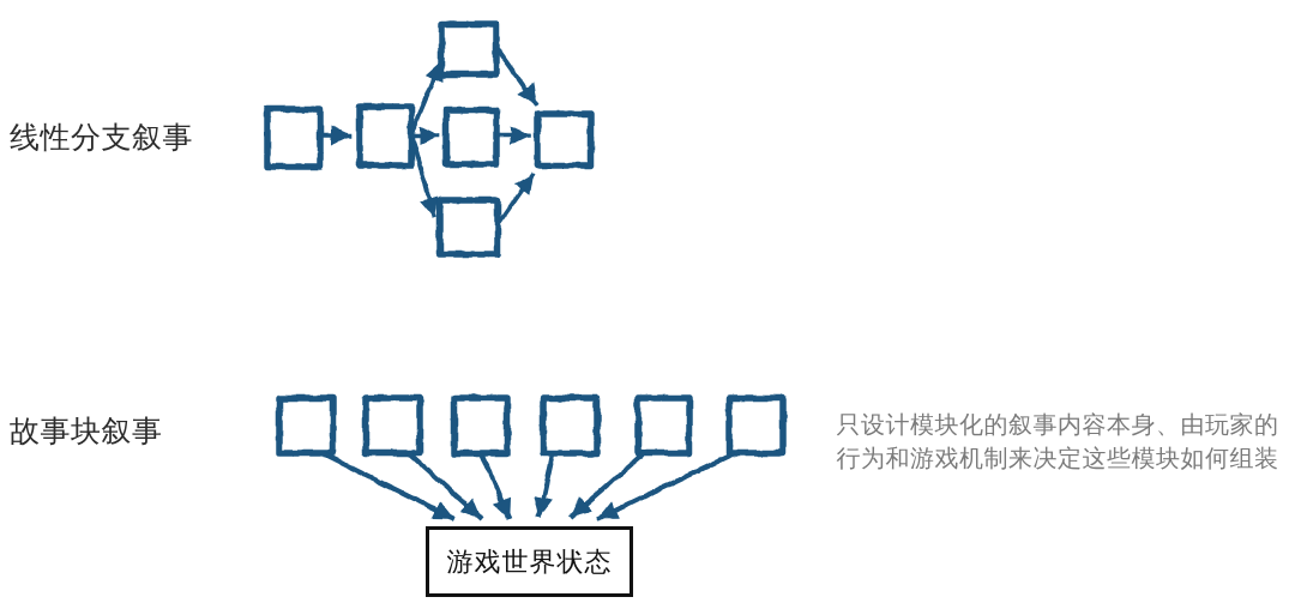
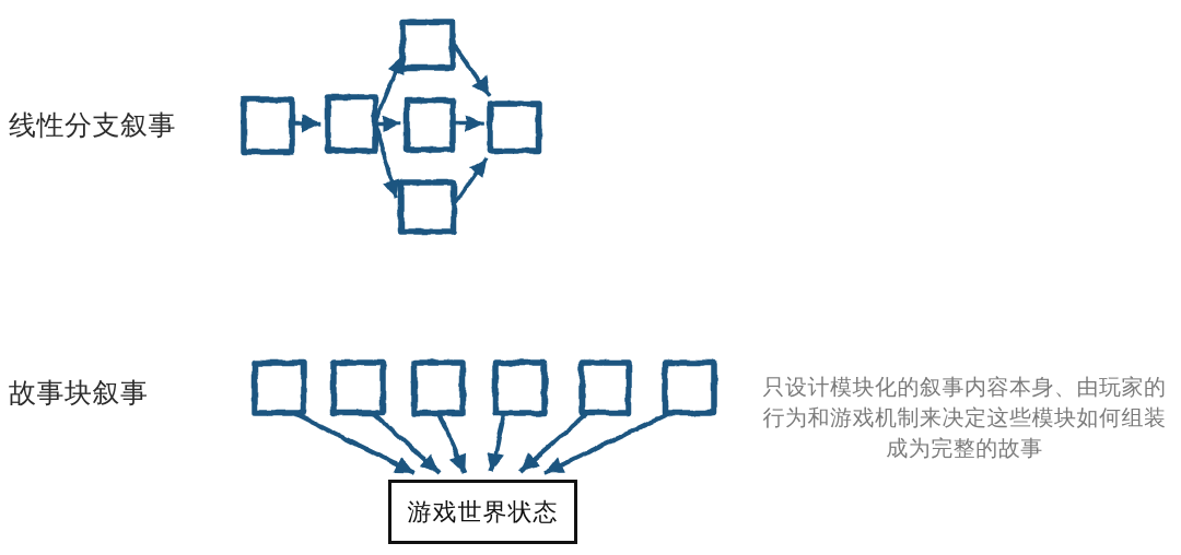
  线性分支叙事
  故事块叙事
  游戏世界状态
  只设计模块化的叙事内容本身、由玩家的
  行为和游戏机制来决定这些模块如何组装
+ 成为完整的故事
